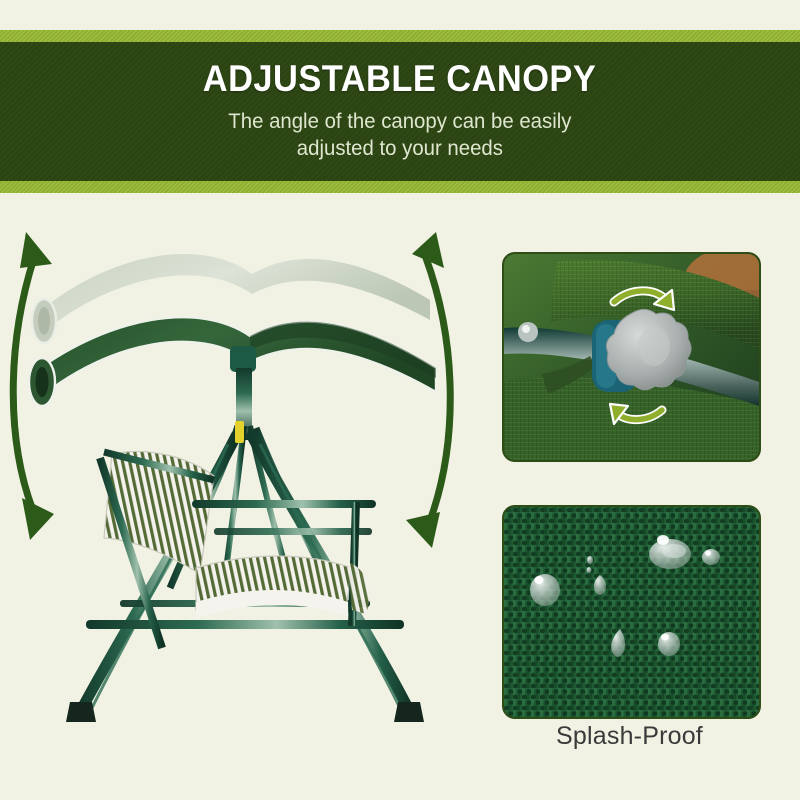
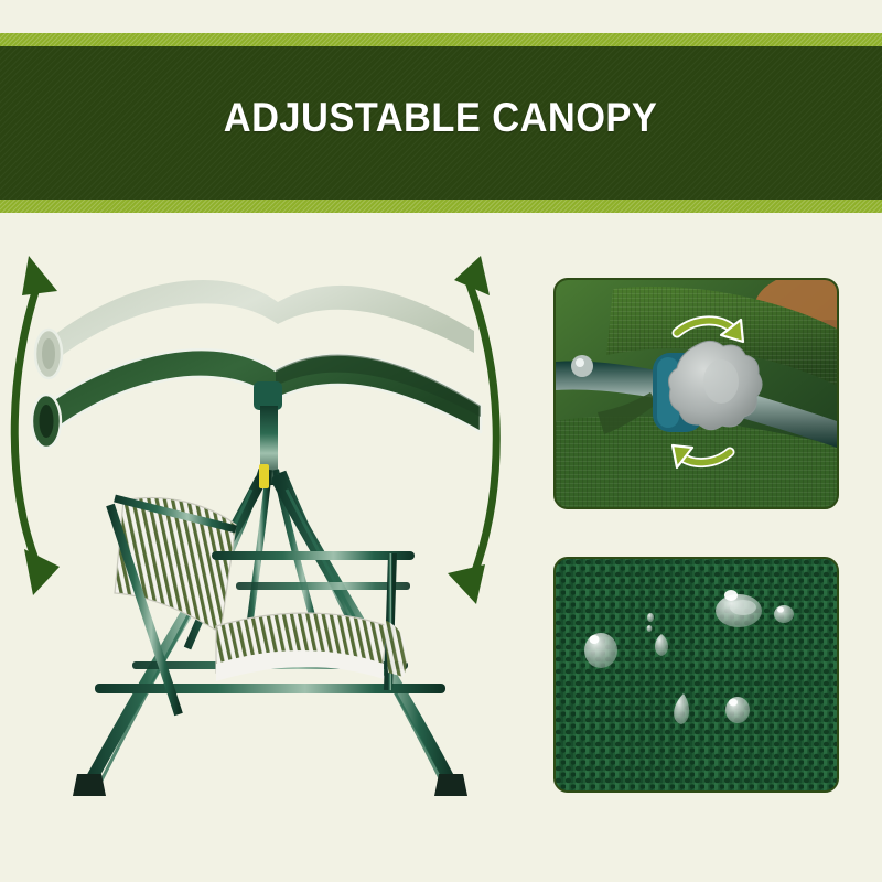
  ADJUSTABLE CANOPY
- The angle of the canopy can be easily
- adjusted to your needs
- Splash-Proof
